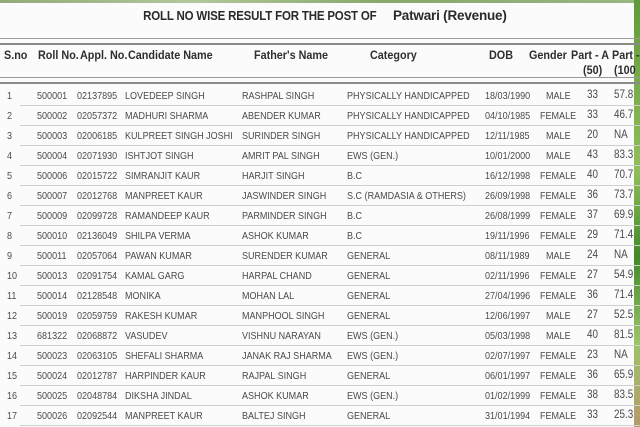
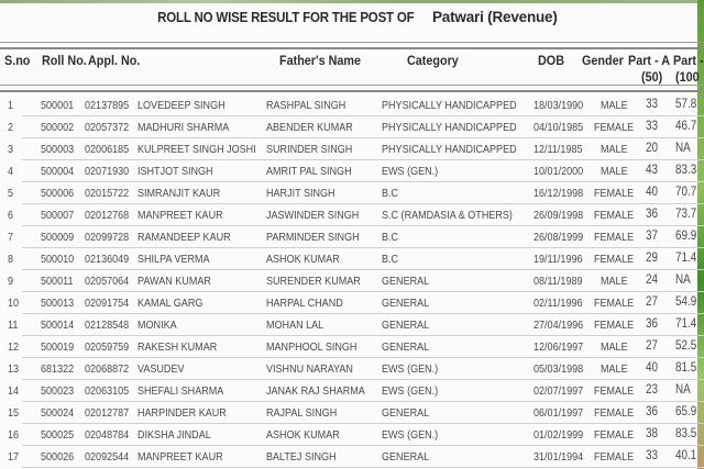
  ROLL NO WISE RESULT FOR THE POST OF Patwari (Revenue)
  S.no
  Roll No.
  Appl. No.
- Candidate Name
  Father's Name
  Category
  DOB
  Gender
  Part - A
  Part -
  (50)
  (100
  1
  500001
  02137895
  LOVEDEEP SINGH
  RASHPAL SINGH
  PHYSICALLY HANDICAPPED
  18/03/1990
  MALE
  33
  57.8
  2
  500002
  02057372
  MADHURI SHARMA
  ABENDER KUMAR
  PHYSICALLY HANDICAPPED
  04/10/1985
  FEMALE
  33
  46.7
  3
  500003
  02006185
  KULPREET SINGH JOSHI
  SURINDER SINGH
  PHYSICALLY HANDICAPPED
  12/11/1985
  MALE
  20
  NA
  4
  500004
  02071930
  ISHTJOT SINGH
  AMRIT PAL SINGH
  EWS (GEN.)
  10/01/2000
  MALE
  43
  83.3
  5
  500006
  02015722
  SIMRANJIT KAUR
  HARJIT SINGH
  B.C
  16/12/1998
  FEMALE
  40
  70.7
  6
  500007
  02012768
  MANPREET KAUR
  JASWINDER SINGH
  S.C (RAMDASIA & OTHERS)
  26/09/1998
  FEMALE
  36
  73.7
  7
  500009
  02099728
  RAMANDEEP KAUR
  PARMINDER SINGH
  B.C
  26/08/1999
  FEMALE
  37
  69.9
  8
  500010
  02136049
  SHILPA VERMA
  ASHOK KUMAR
  B.C
  19/11/1996
  FEMALE
  29
  71.4
  9
  500011
  02057064
  PAWAN KUMAR
  SURENDER KUMAR
  GENERAL
  08/11/1989
  MALE
  24
  NA
  10
  500013
  02091754
  KAMAL GARG
  HARPAL CHAND
  GENERAL
  02/11/1996
  FEMALE
  27
  54.9
  11
  500014
  02128548
  MONIKA
  MOHAN LAL
  GENERAL
  27/04/1996
  FEMALE
  36
  71.4
  12
  500019
  02059759
  RAKESH KUMAR
  MANPHOOL SINGH
  GENERAL
  12/06/1997
  MALE
  27
  52.5
  13
  681322
  02068872
  VASUDEV
  VISHNU NARAYAN
  EWS (GEN.)
  05/03/1998
  MALE
  40
  81.5
  14
  500023
  02063105
  SHEFALI SHARMA
  JANAK RAJ SHARMA
  EWS (GEN.)
  02/07/1997
  FEMALE
  23
  NA
  15
  500024
  02012787
  HARPINDER KAUR
  RAJPAL SINGH
  GENERAL
  06/01/1997
  FEMALE
  36
  65.9
  16
  500025
  02048784
  DIKSHA JINDAL
  ASHOK KUMAR
  EWS (GEN.)
  01/02/1999
  FEMALE
  38
  83.5
  17
  500026
  02092544
  MANPREET KAUR
  BALTEJ SINGH
  GENERAL
  31/01/1994
  FEMALE
  33
- 25.3
+ 40.1
